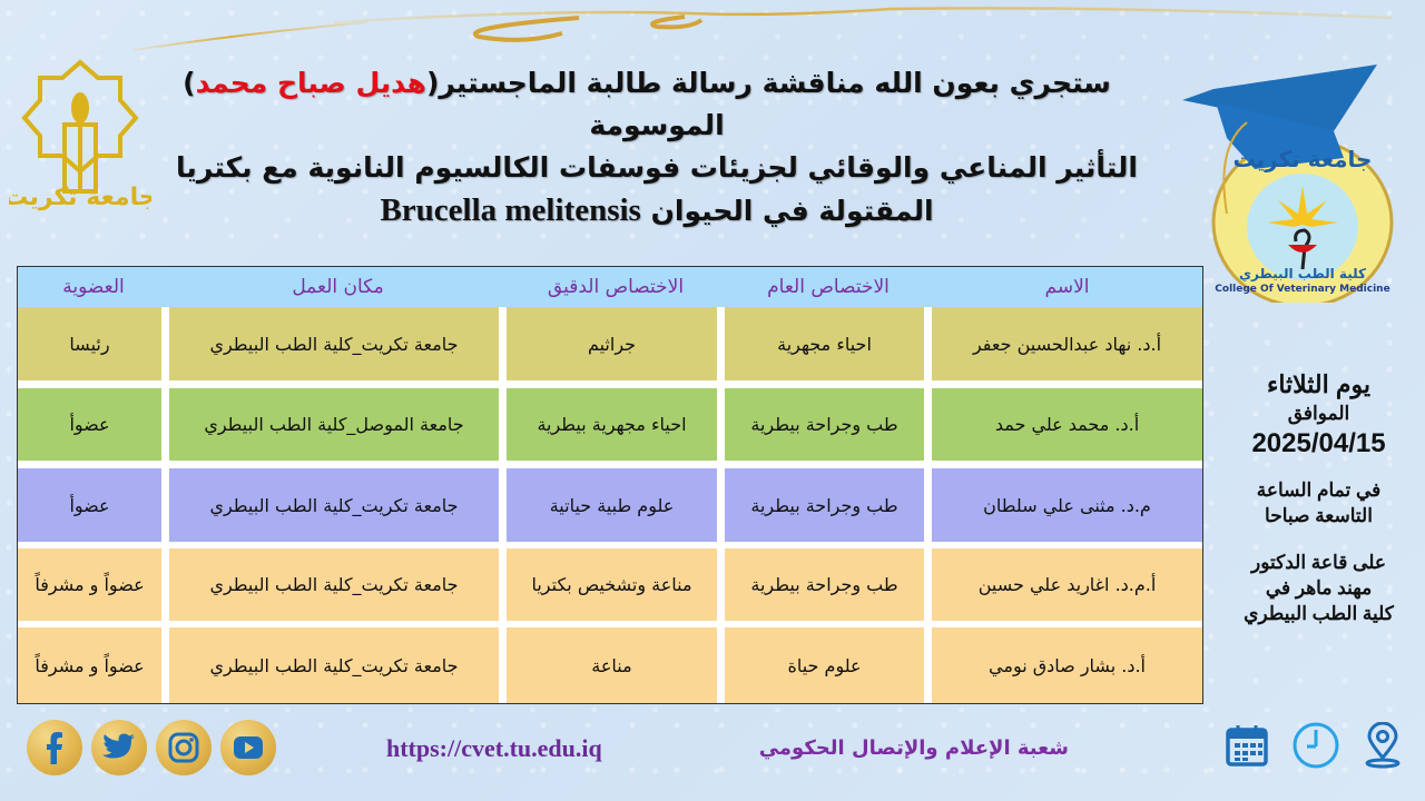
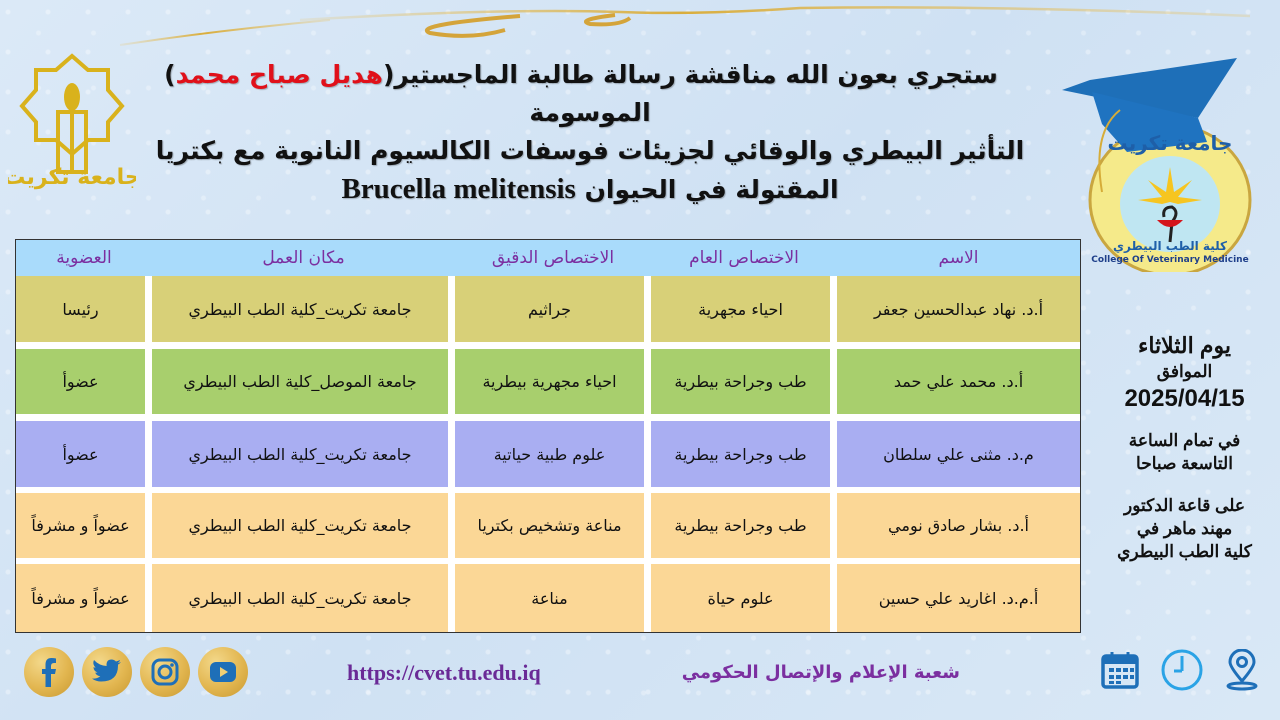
  جامعة تكريت
  جامعة تكريت
  College Of Veterinary Medicine
  كلية الطب البيطري
  ستجري بعون الله مناقشة رسالة طالبة الماجستير(هديل صباح محمد)
  الموسومة
- التأثير المناعي والوقائي لجزيئات فوسفات الكالسيوم النانوية مع بكتريا
+ التأثير البيطري والوقائي لجزيئات فوسفات الكالسيوم النانوية مع بكتريا
  المقتولة في الحيوان Brucella melitensis
  الاسم
  الاختصاص العام
  الاختصاص الدقيق
  مكان العمل
  العضوية
  أ.د. نهاد عبدالحسين جعفر
  احياء مجهرية
  جراثيم
  جامعة تكريت_كلية الطب البيطري
  رئيسا
  أ.د. محمد علي حمد
  طب وجراحة بيطرية
  احياء مجهرية بيطرية
  جامعة الموصل_كلية الطب البيطري
  عضوأ
  م.د. مثنى علي سلطان
  طب وجراحة بيطرية
  علوم طبية حياتية
  جامعة تكريت_كلية الطب البيطري
  عضوأ
- أ.م.د. اغاريد علي حسين
+ أ.د. بشار صادق نومي
  طب وجراحة بيطرية
  مناعة وتشخيص بكتريا
  جامعة تكريت_كلية الطب البيطري
  عضواً و مشرفاً
- أ.د. بشار صادق نومي
+ أ.م.د. اغاريد علي حسين
  علوم حياة
  مناعة
  جامعة تكريت_كلية الطب البيطري
  عضواً و مشرفاً
  يوم الثلاثاء
  الموافق
  2025/04/15
  في تمام الساعة
  التاسعة صباحا
  على قاعة الدكتور
  مهند ماهر في
  كلية الطب البيطري
  https://cvet.tu.edu.iq
  شعبة الإعلام والإتصال الحكومي
